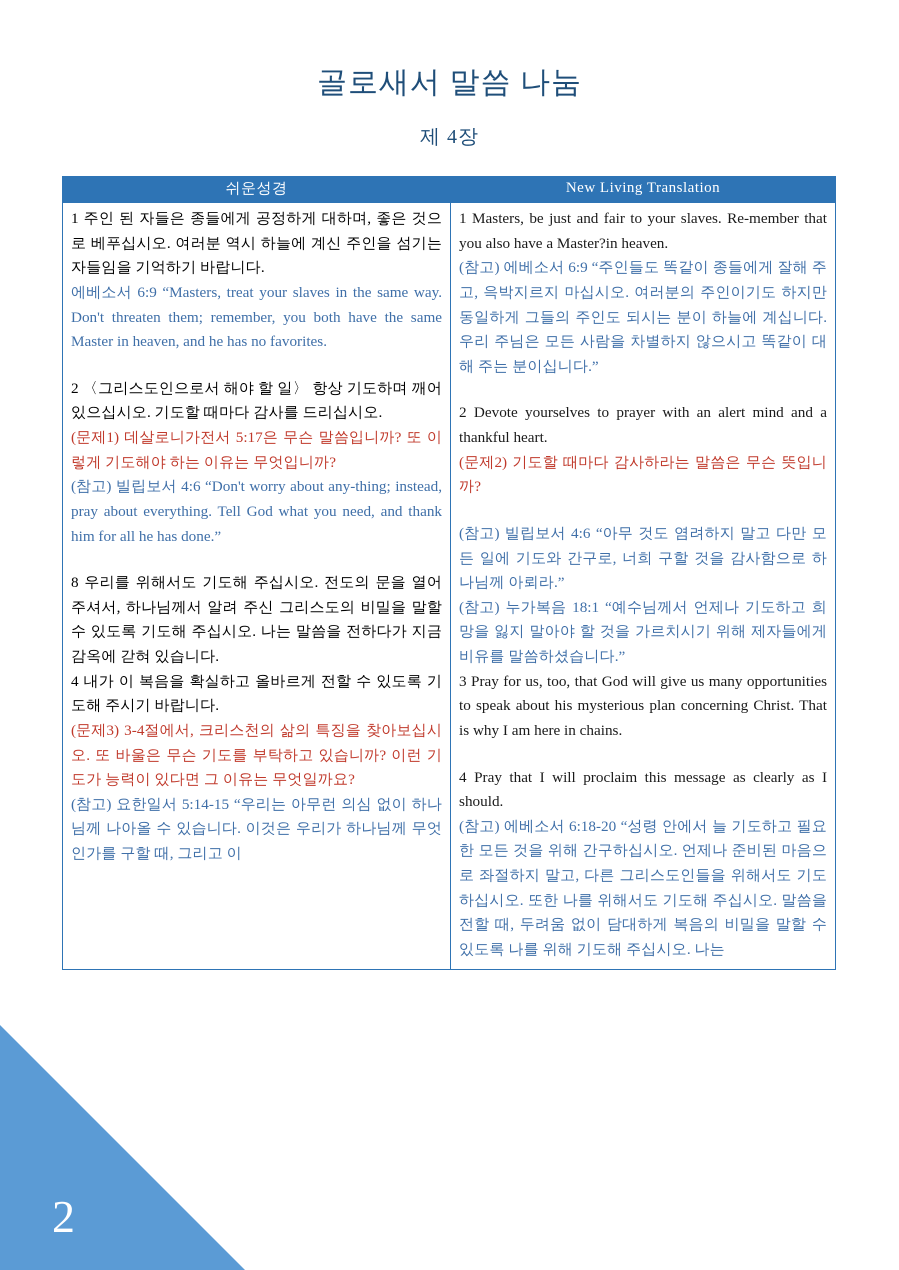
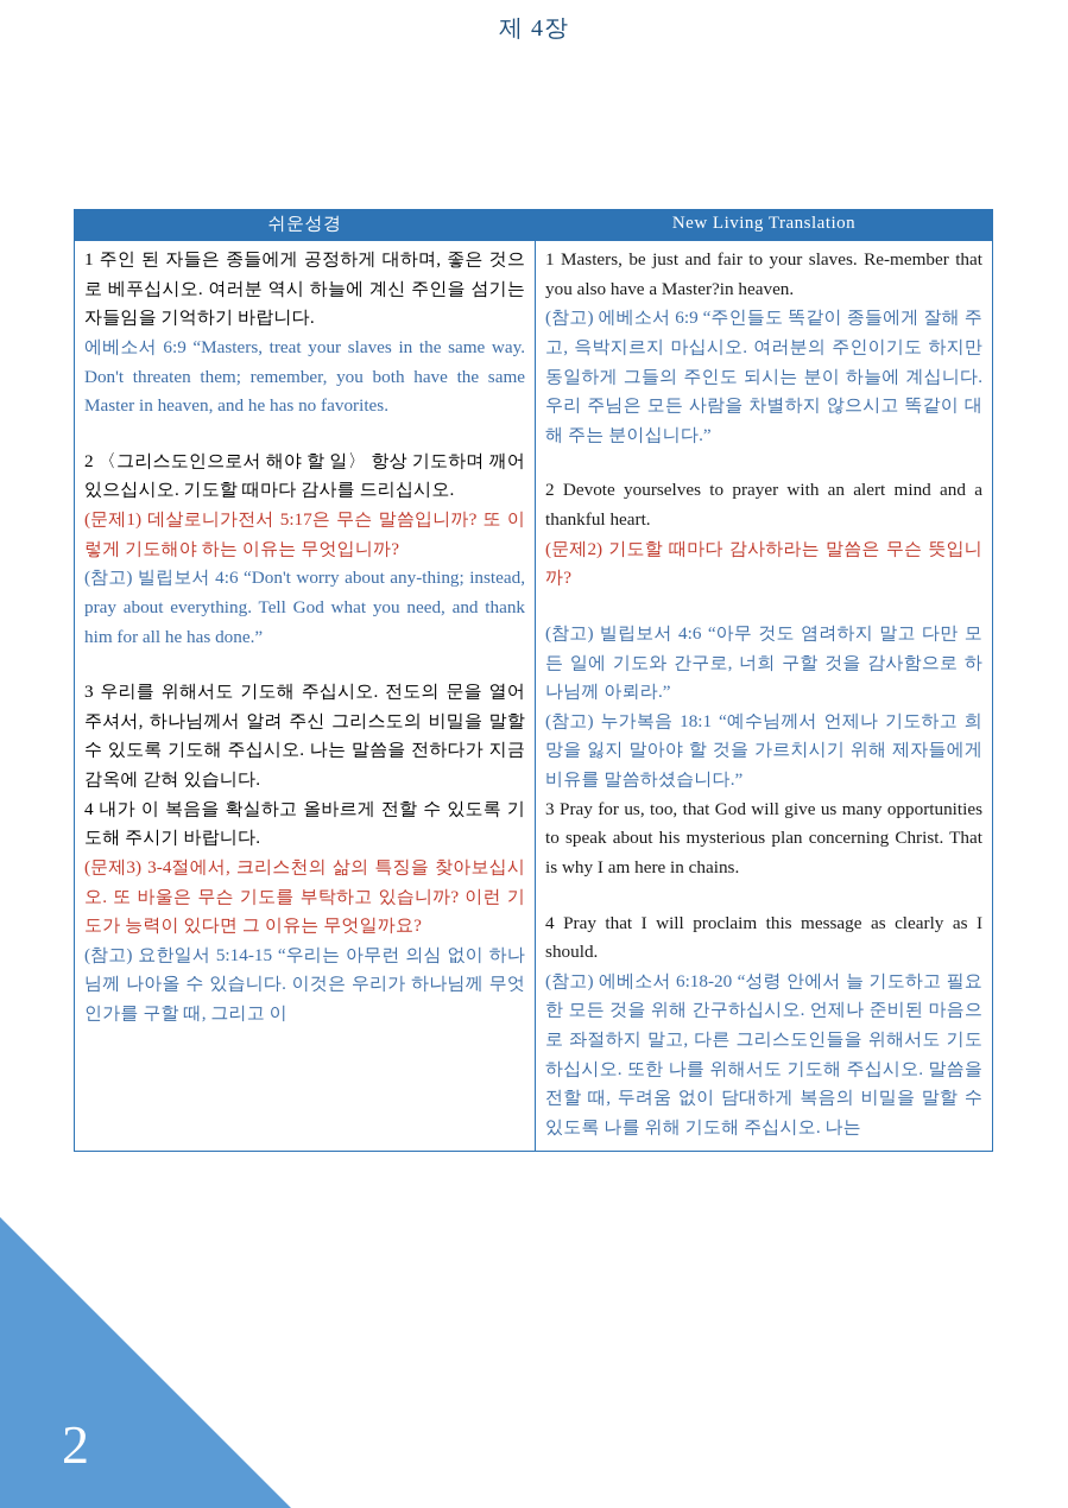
- 골로새서 말씀 나눔
  제 4장
  쉬운성경	New Living Translation
- 1 주인 된 자들은 종들에게 공정하게 대하며, 좋은 것으로 베푸십시오. 여러분 역시 하늘에 계신 주인을 섬기는 자들임을 기억하기 바랍니다. 에베소서 6:9 “Masters, treat your slaves in the same way. Don't threaten them; remember, you both have the same Master in heaven, and he has no favorites. 2 〈그리스도인으로서 해야 할 일〉 항상 기도하며 깨어 있으십시오. 기도할 때마다 감사를 드리십시오. (문제1) 데살로니가전서 5:17은 무슨 말씀입니까? 또 이렇게 기도해야 하는 이유는 무엇입니까? (참고) 빌립보서 4:6 “Don't worry about any-thing; instead, pray about everything. Tell God what you need, and thank him for all he has done.” 8 우리를 위해서도 기도해 주십시오. 전도의 문을 열어 주셔서, 하나님께서 알려 주신 그리스도의 비밀을 말할 수 있도록 기도해 주십시오. 나는 말씀을 전하다가 지금 감옥에 갇혀 있습니다. 4 내가 이 복음을 확실하고 올바르게 전할 수 있도록 기도해 주시기 바랍니다. (문제3) 3-4절에서, 크리스천의 삶의 특징을 찾아보십시오. 또 바울은 무슨 기도를 부탁하고 있습니까? 이런 기도가 능력이 있다면 그 이유는 무엇일까요? (참고) 요한일서 5:14-15 “우리는 아무런 의심 없이 하나님께 나아올 수 있습니다. 이것은 우리가 하나님께 무엇인가를 구할 때, 그리고 이	1 Masters, be just and fair to your slaves. Re-member that you also have a Master?in heaven. (참고) 에베소서 6:9 “주인들도 똑같이 종들에게 잘해 주고, 윽박지르지 마십시오. 여러분의 주인이기도 하지만 동일하게 그들의 주인도 되시는 분이 하늘에 계십니다. 우리 주님은 모든 사람을 차별하지 않으시고 똑같이 대해 주는 분이십니다.” 2 Devote yourselves to prayer with an alert mind and a thankful heart. (문제2) 기도할 때마다 감사하라는 말씀은 무슨 뜻입니까? (참고) 빌립보서 4:6 “아무 것도 염려하지 말고 다만 모든 일에 기도와 간구로, 너희 구할 것을 감사함으로 하나님께 아뢰라.” (참고) 누가복음 18:1 “예수님께서 언제나 기도하고 희망을 잃지 말아야 할 것을 가르치시기 위해 제자들에게 비유를 말씀하셨습니다.” 3 Pray for us, too, that God will give us many opportunities to speak about his mysterious plan concerning Christ. That is why I am here in chains. 4 Pray that I will proclaim this message as clearly as I should. (참고) 에베소서 6:18-20 “성령 안에서 늘 기도하고 필요한 모든 것을 위해 간구하십시오. 언제나 준비된 마음으로 좌절하지 말고, 다른 그리스도인들을 위해서도 기도하십시오. 또한 나를 위해서도 기도해 주십시오. 말씀을 전할 때, 두려움 없이 담대하게 복음의 비밀을 말할 수 있도록 나를 위해 기도해 주십시오. 나는
+ 1 주인 된 자들은 종들에게 공정하게 대하며, 좋은 것으로 베푸십시오. 여러분 역시 하늘에 계신 주인을 섬기는 자들임을 기억하기 바랍니다. 에베소서 6:9 “Masters, treat your slaves in the same way. Don't threaten them; remember, you both have the same Master in heaven, and he has no favorites. 2 〈그리스도인으로서 해야 할 일〉 항상 기도하며 깨어 있으십시오. 기도할 때마다 감사를 드리십시오. (문제1) 데살로니가전서 5:17은 무슨 말씀입니까? 또 이렇게 기도해야 하는 이유는 무엇입니까? (참고) 빌립보서 4:6 “Don't worry about any-thing; instead, pray about everything. Tell God what you need, and thank him for all he has done.” 3 우리를 위해서도 기도해 주십시오. 전도의 문을 열어 주셔서, 하나님께서 알려 주신 그리스도의 비밀을 말할 수 있도록 기도해 주십시오. 나는 말씀을 전하다가 지금 감옥에 갇혀 있습니다. 4 내가 이 복음을 확실하고 올바르게 전할 수 있도록 기도해 주시기 바랍니다. (문제3) 3-4절에서, 크리스천의 삶의 특징을 찾아보십시오. 또 바울은 무슨 기도를 부탁하고 있습니까? 이런 기도가 능력이 있다면 그 이유는 무엇일까요? (참고) 요한일서 5:14-15 “우리는 아무런 의심 없이 하나님께 나아올 수 있습니다. 이것은 우리가 하나님께 무엇인가를 구할 때, 그리고 이	1 Masters, be just and fair to your slaves. Re-member that you also have a Master?in heaven. (참고) 에베소서 6:9 “주인들도 똑같이 종들에게 잘해 주고, 윽박지르지 마십시오. 여러분의 주인이기도 하지만 동일하게 그들의 주인도 되시는 분이 하늘에 계십니다. 우리 주님은 모든 사람을 차별하지 않으시고 똑같이 대해 주는 분이십니다.” 2 Devote yourselves to prayer with an alert mind and a thankful heart. (문제2) 기도할 때마다 감사하라는 말씀은 무슨 뜻입니까? (참고) 빌립보서 4:6 “아무 것도 염려하지 말고 다만 모든 일에 기도와 간구로, 너희 구할 것을 감사함으로 하나님께 아뢰라.” (참고) 누가복음 18:1 “예수님께서 언제나 기도하고 희망을 잃지 말아야 할 것을 가르치시기 위해 제자들에게 비유를 말씀하셨습니다.” 3 Pray for us, too, that God will give us many opportunities to speak about his mysterious plan concerning Christ. That is why I am here in chains. 4 Pray that I will proclaim this message as clearly as I should. (참고) 에베소서 6:18-20 “성령 안에서 늘 기도하고 필요한 모든 것을 위해 간구하십시오. 언제나 준비된 마음으로 좌절하지 말고, 다른 그리스도인들을 위해서도 기도하십시오. 또한 나를 위해서도 기도해 주십시오. 말씀을 전할 때, 두려움 없이 담대하게 복음의 비밀을 말할 수 있도록 나를 위해 기도해 주십시오. 나는
  2
